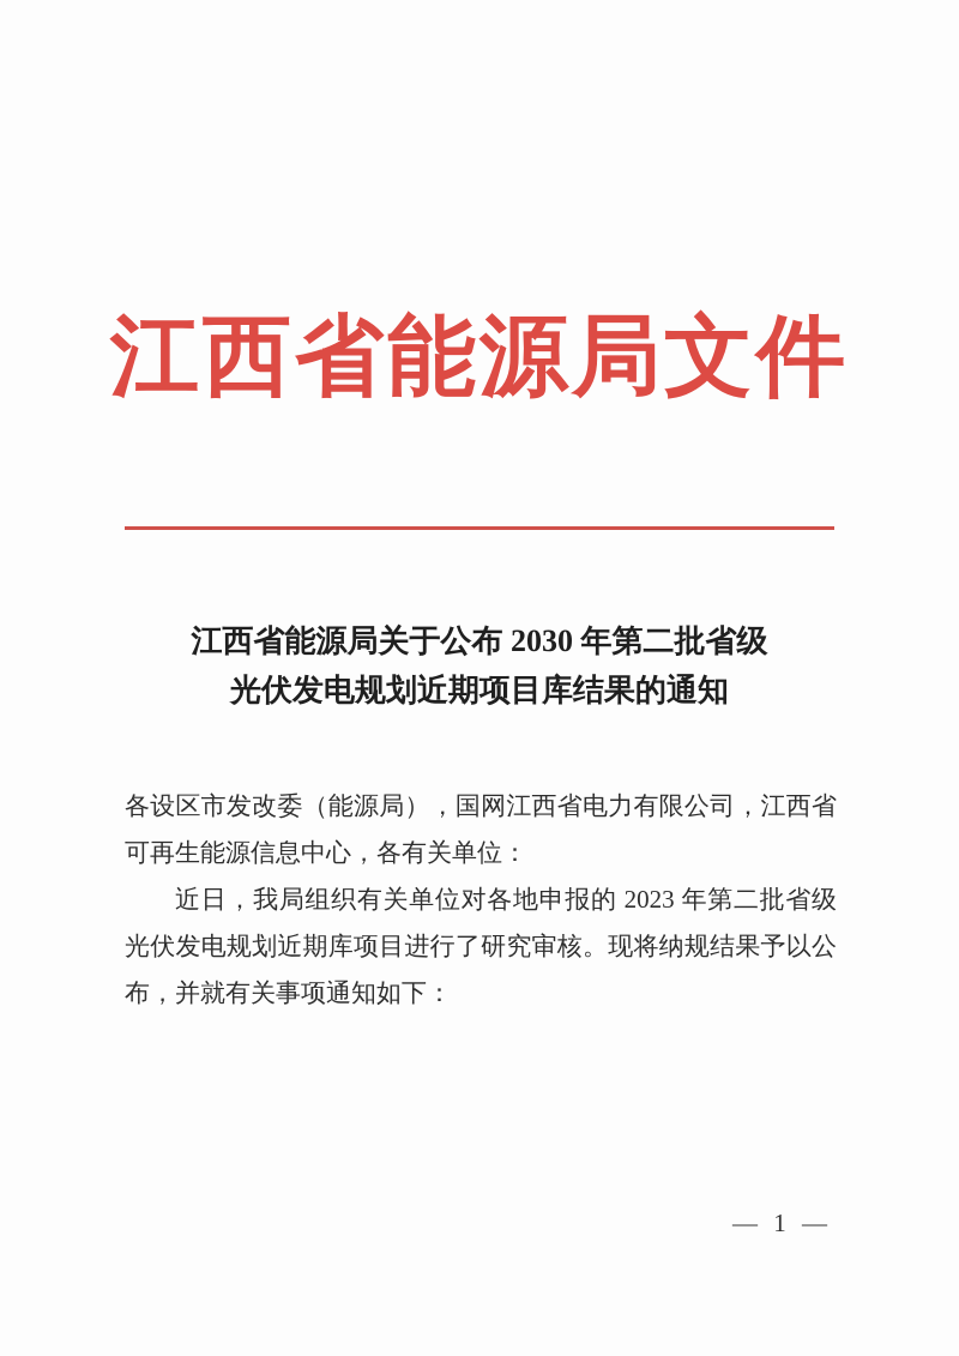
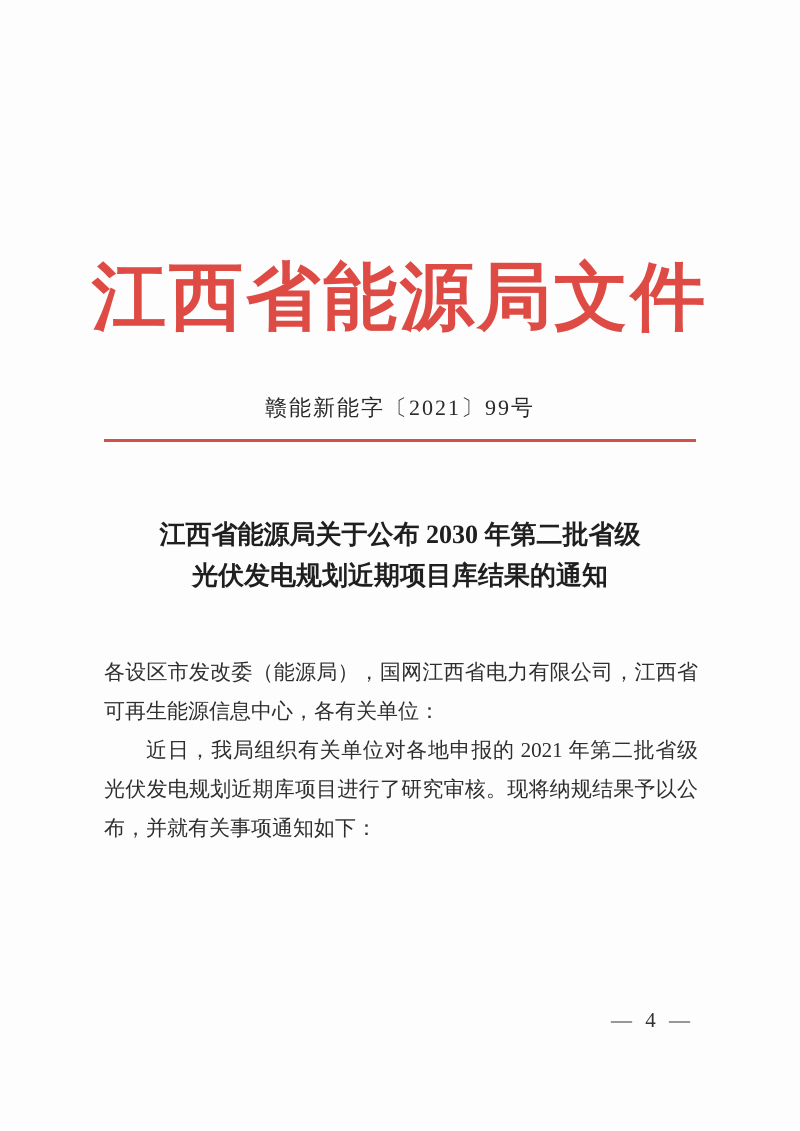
  江西省能源局文件
+ 赣能新能字〔2021〕99号
  江西省能源局关于公布 2030 年第二批省级
  光伏发电规划近期项目库结果的通知
  各设区市发改委（能源局），国网江西省电力有限公司，江西省可再生能源信息中心，各有关单位：
- 近日，我局组织有关单位对各地申报的 2023 年第二批省级光伏发电规划近期库项目进行了研究审核。现将纳规结果予以公布，并就有关事项通知如下：
+ 近日，我局组织有关单位对各地申报的 2021 年第二批省级光伏发电规划近期库项目进行了研究审核。现将纳规结果予以公布，并就有关事项通知如下：
- — 1 —
+ — 4 —
